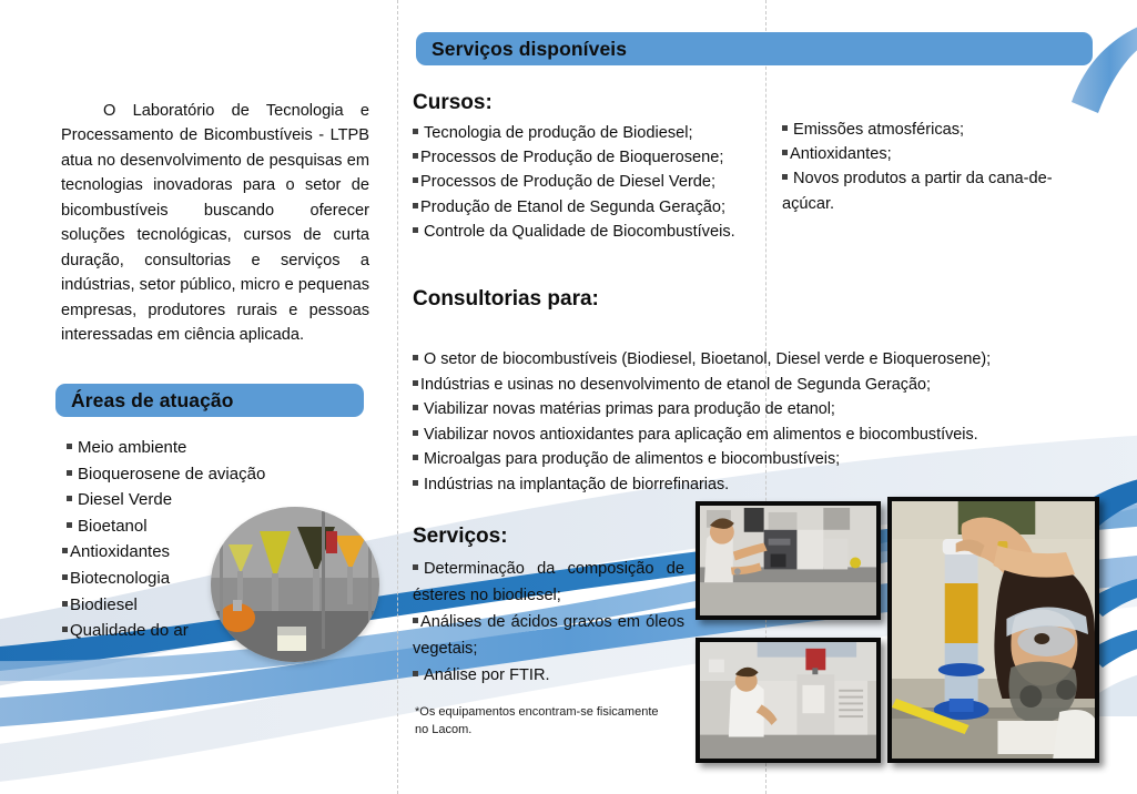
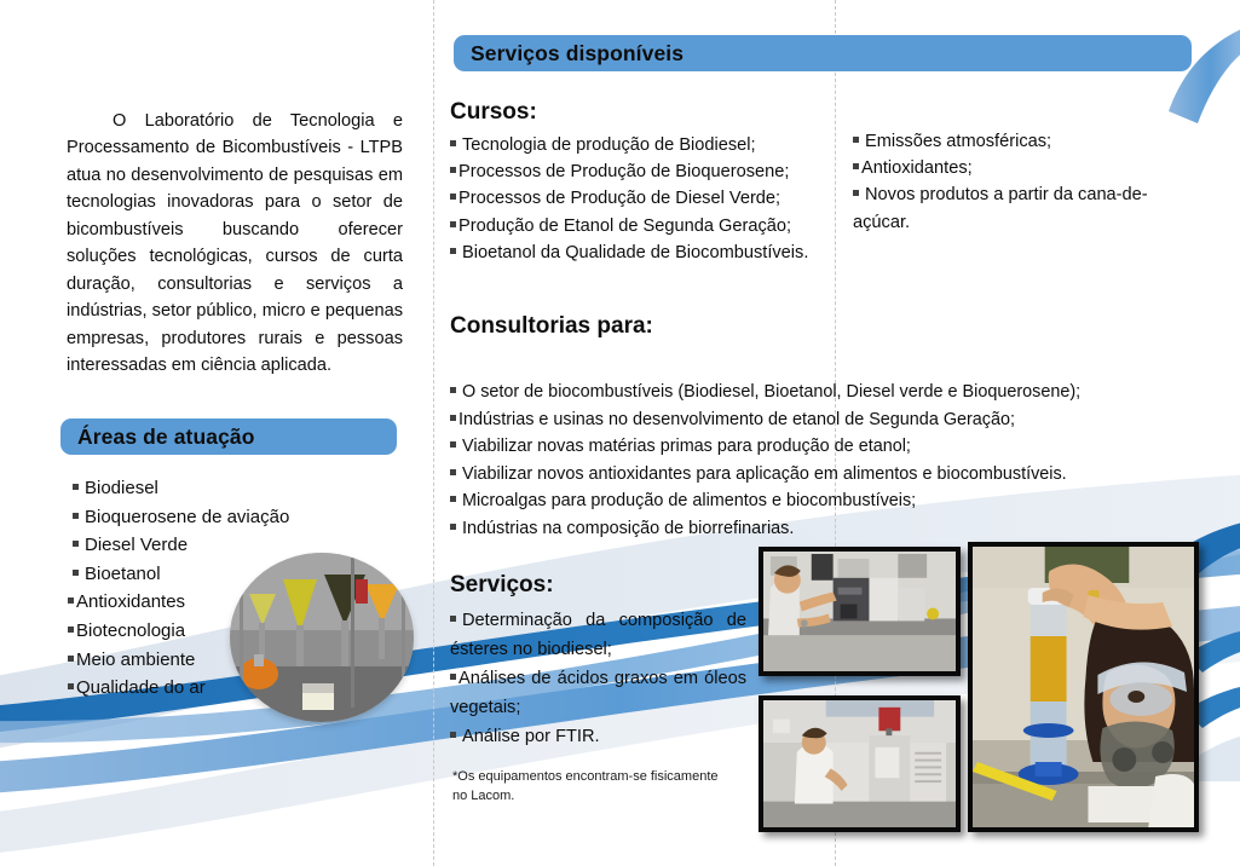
  O Laboratório de Tecnologia e Processamento de Bicombustíveis - LTPB atua no desenvolvimento de pesquisas em tecnologias inovadoras para o setor de bicombustíveis buscando oferecer soluções tecnológicas, cursos de curta duração, consultorias e serviços a indústrias, setor público, micro e pequenas empresas, produtores rurais e pessoas interessadas em ciência aplicada.
  Áreas de atuação
- Meio ambiente
+ Biodiesel
  Bioquerosene de aviação
  Diesel Verde
  Bioetanol
  Antioxidantes
  Biotecnologia
- Biodiesel
+ Meio ambiente
  Qualidade do ar
  Serviços disponíveis
  Cursos:
  Tecnologia de produção de Biodiesel;
  Processos de Produção de Bioquerosene;
  Processos de Produção de Diesel Verde;
  Produção de Etanol de Segunda Geração;
- Controle da Qualidade de Biocombustíveis.
+ Bioetanol da Qualidade de Biocombustíveis.
  Emissões atmosféricas;
  Antioxidantes;
  Novos produtos a partir da cana-de-açúcar.
  Consultorias para:
  O setor de biocombustíveis (Biodiesel, Bioetanol, Diesel verde e Bioquerosene);
  Indústrias e usinas no desenvolvimento de etanol de Segunda Geração;
  Viabilizar novas matérias primas para produção de etanol;
  Viabilizar novos antioxidantes para aplicação em alimentos e biocombustíveis.
  Microalgas para produção de alimentos e biocombustíveis;
- Indústrias na implantação de biorrefinarias.
+ Indústrias na composição de biorrefinarias.
  Serviços:
  Determinação da composição de ésteres no biodiesel;
  Análises de ácidos graxos em óleos vegetais;
  Análise por FTIR.
  *Os equipamentos encontram-se fisicamente no Lacom.
